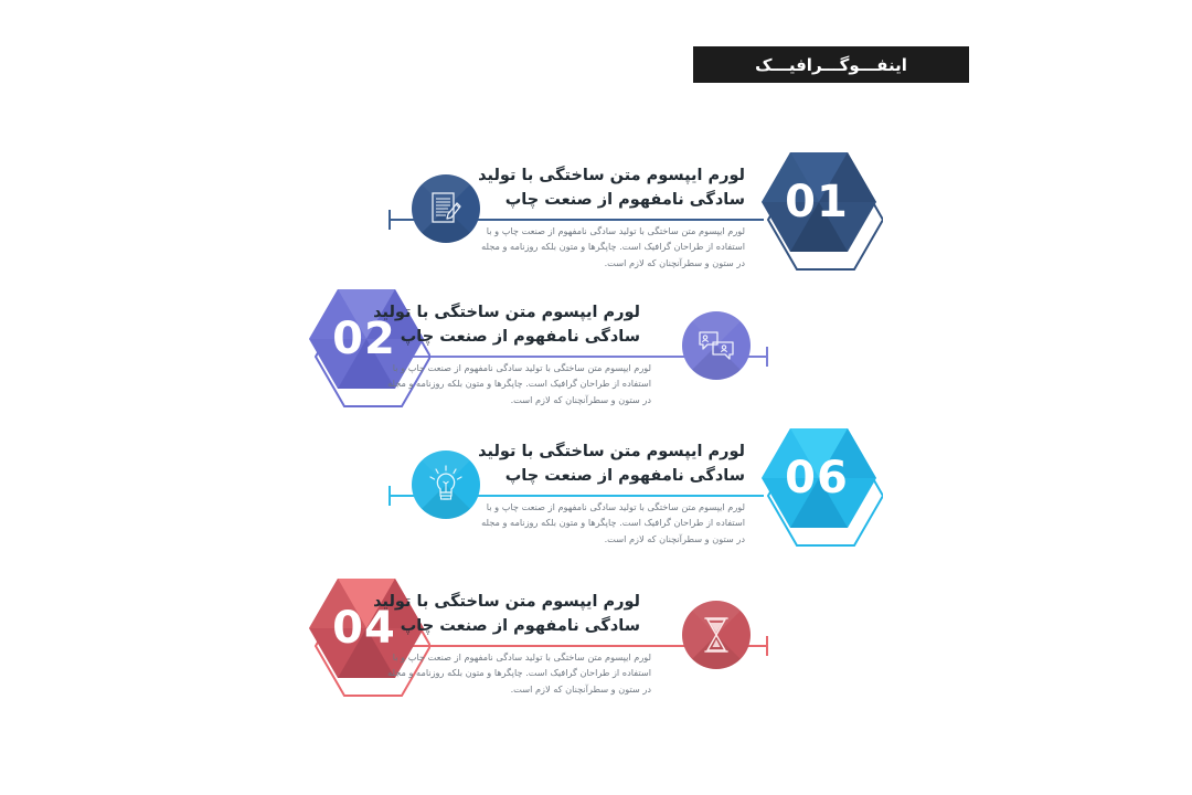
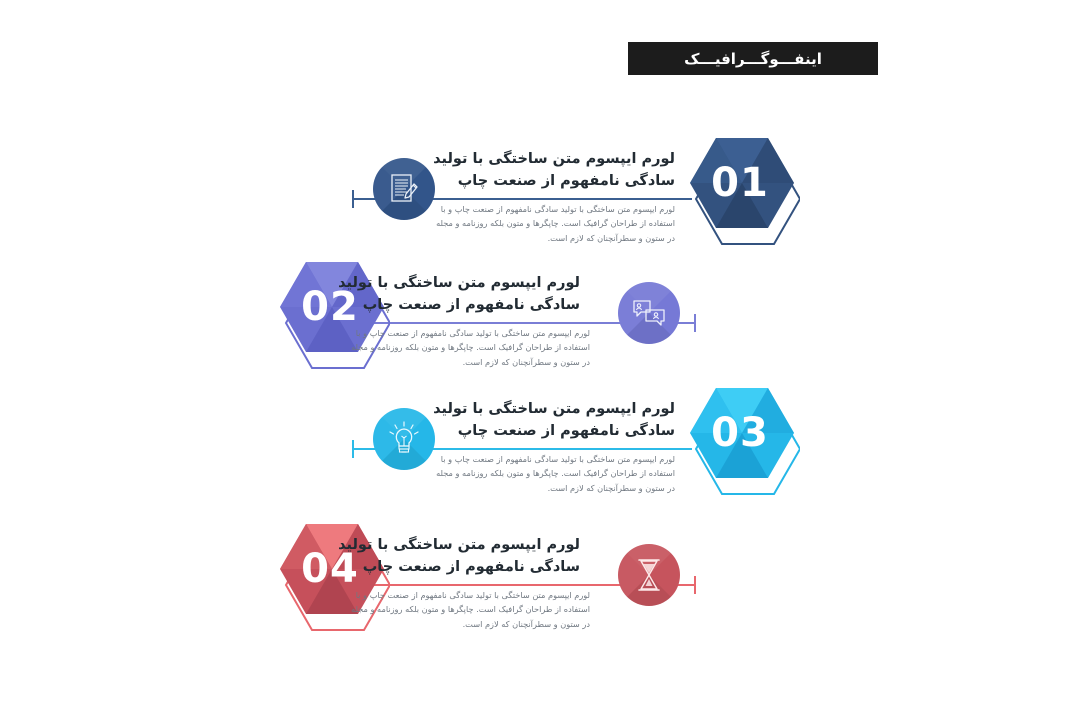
  اینفـــوگـــرافیـــک
  لورم ایپسوم متن ساختگی با تولید سادگی نامفهوم از صنعت چاپ
  لورم ایپسوم متن ساختگی با تولید سادگی نامفهوم از صنعت چاپ و با استفاده از طراحان گرافیک است. چاپگرها و متون بلکه روزنامه و مجله در ستون و سطرآنچنان که لازم است.
  01
  02
  لورم ایپسوم متن ساختگی با تولید سادگی نامفهوم از صنعت چاپ
  لورم ایپسوم متن ساختگی با تولید سادگی نامفهوم از صنعت چاپ و با استفاده از طراحان گرافیک است. چاپگرها و متون بلکه روزنامه و مجله در ستون و سطرآنچنان که لازم است.
  لورم ایپسوم متن ساختگی با تولید سادگی نامفهوم از صنعت چاپ
  لورم ایپسوم متن ساختگی با تولید سادگی نامفهوم از صنعت چاپ و با استفاده از طراحان گرافیک است. چاپگرها و متون بلکه روزنامه و مجله در ستون و سطرآنچنان که لازم است.
- 06
+ 03
  04
  لورم ایپسوم متن ساختگی با تولید سادگی نامفهوم از صنعت چاپ
  لورم ایپسوم متن ساختگی با تولید سادگی نامفهوم از صنعت چاپ و با استفاده از طراحان گرافیک است. چاپگرها و متون بلکه روزنامه و مجله در ستون و سطرآنچنان که لازم است.
